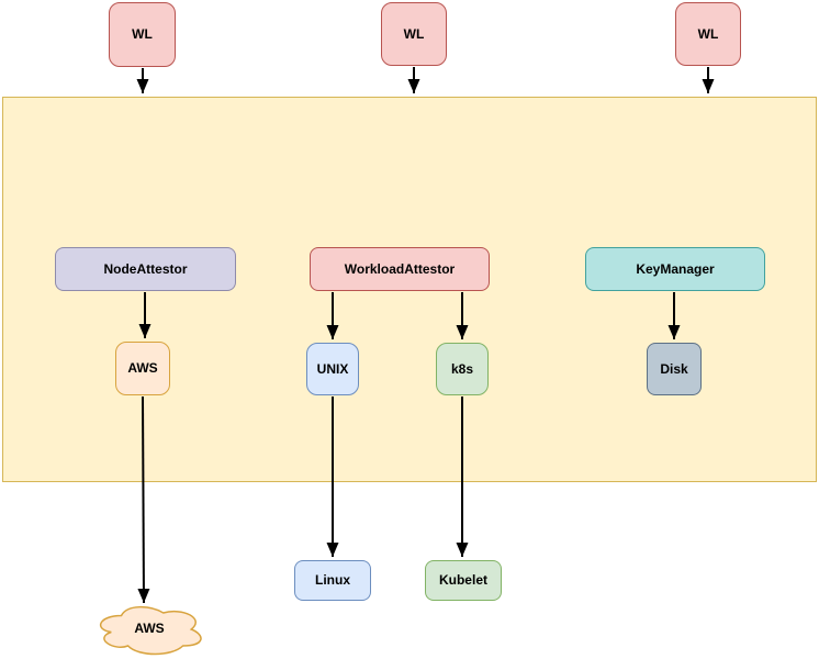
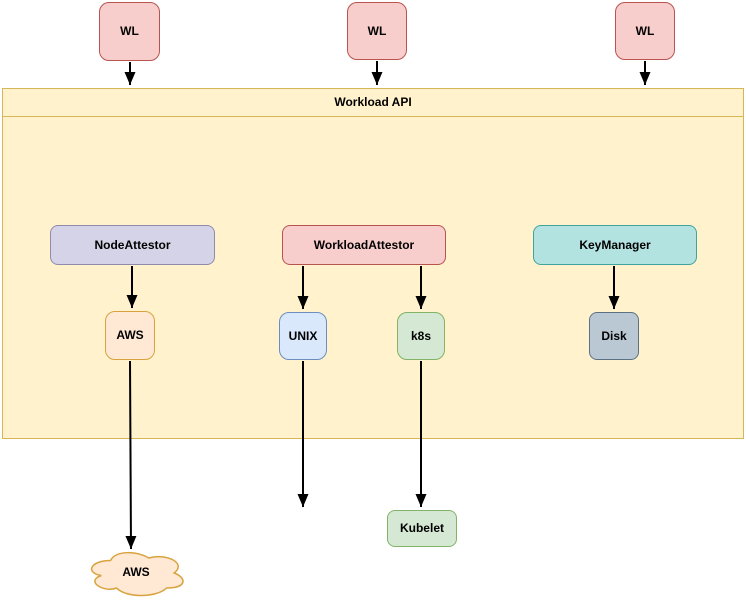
  WL
  WL
  WL
+ Workload API
  NodeAttestor
  WorkloadAttestor
  KeyManager
  AWS
  UNIX
  k8s
  Disk
- Linux
  Kubelet
  AWS
